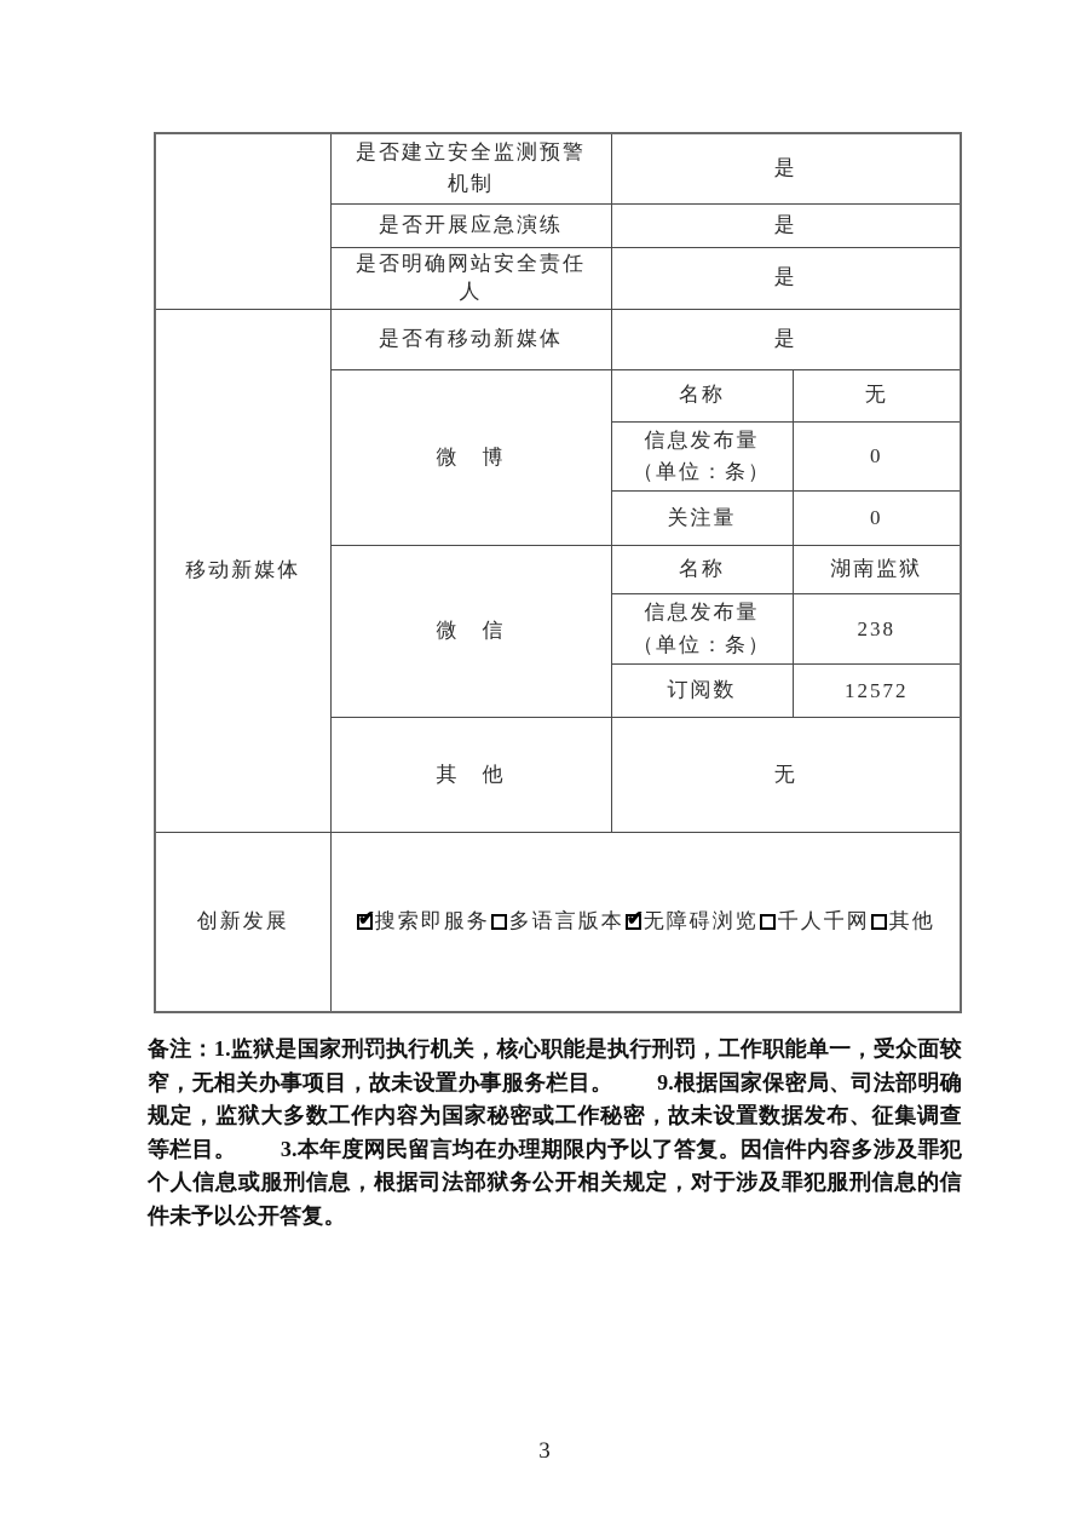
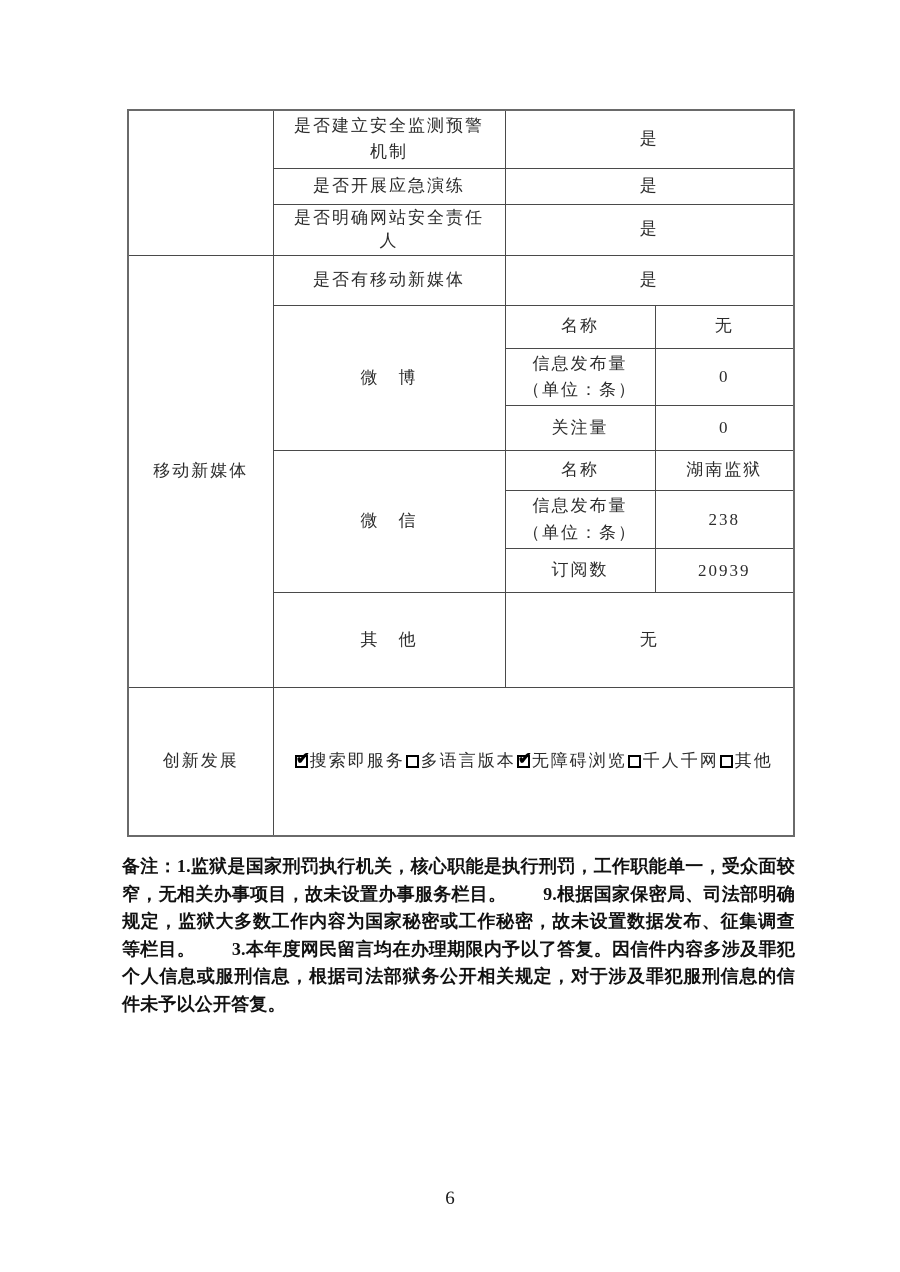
  	是否建立安全监测预警 机制	是
  是否开展应急演练	是
  是否明确网站安全责任人	是
  移动新媒体	是否有移动新媒体	是
  微 博	名称	无
  信息发布量 （单位：条）	0
  关注量	0
  微 信	名称	湖南监狱
  信息发布量 （单位：条）	238
- 订阅数	12572
+ 订阅数	20939
  其 他	无
  创新发展	✔ 搜索即服务 多语言版本 ✔ 无障碍浏览 千人千网 其他
  备注：1.监狱是国家刑罚执行机关，核心职能是执行刑罚，工作职能单一，受众面较窄，无相关办事项目，故未设置办事服务栏目。 9.根据国家保密局、司法部明确规定，监狱大多数工作内容为国家秘密或工作秘密，故未设置数据发布、征集调查等栏目。 3.本年度网民留言均在办理期限内予以了答复。因信件内容多涉及罪犯个人信息或服刑信息，根据司法部狱务公开相关规定，对于涉及罪犯服刑信息的信件未予以公开答复。
- 3
+ 6
